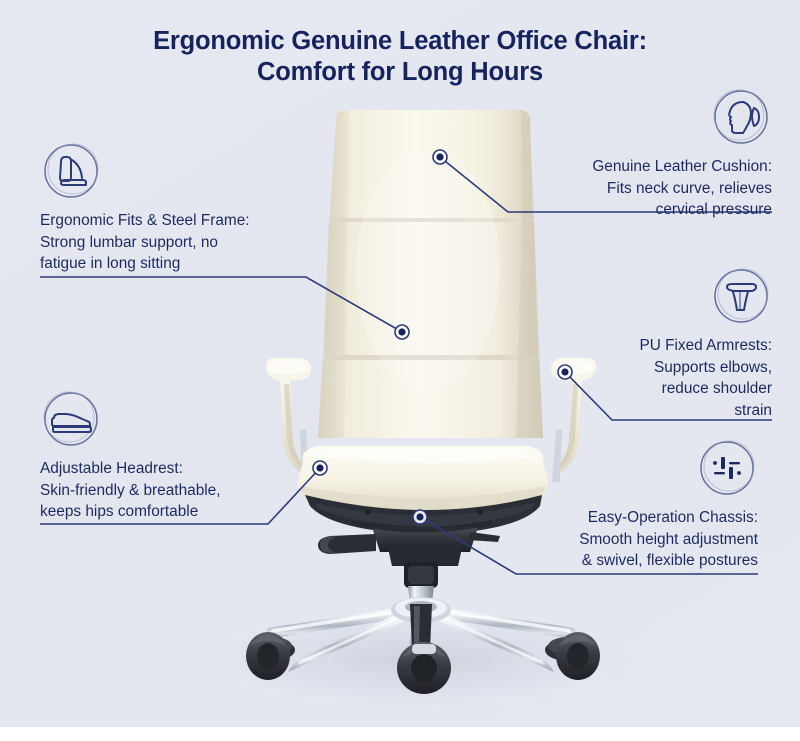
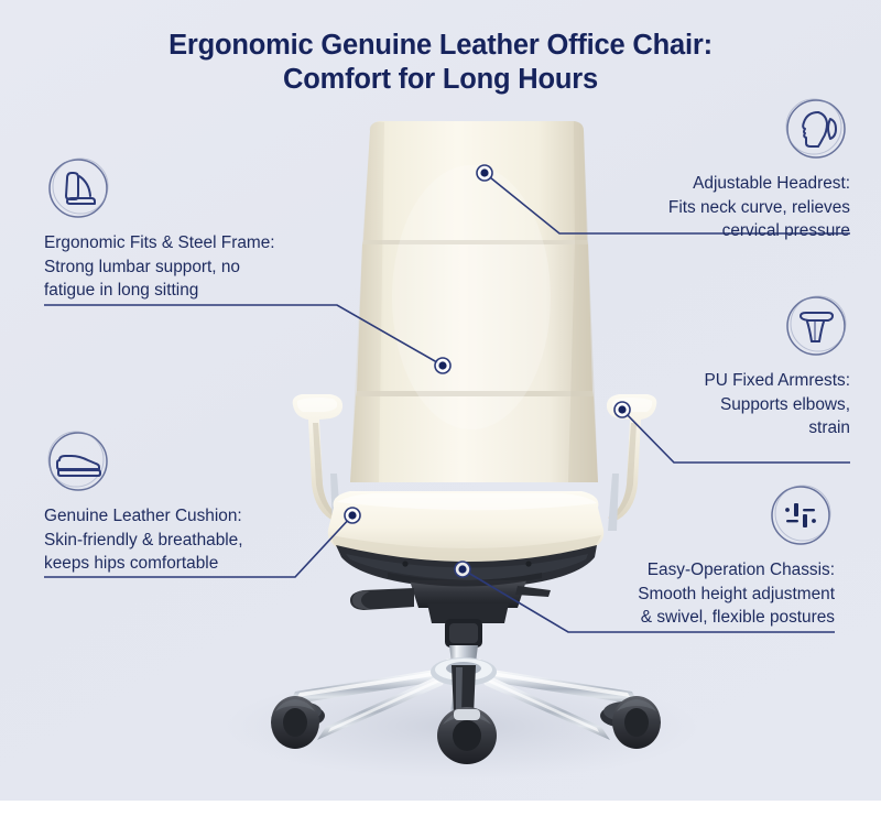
  Ergonomic Genuine Leather Office Chair:
  Comfort for Long Hours
  Ergonomic Fits & Steel Frame:
  Strong lumbar support, no
  fatigue in long sitting
- Genuine Leather Cushion:
+ Adjustable Headrest:
  Fits neck curve, relieves
  cervical pressure
  PU Fixed Armrests:
  Supports elbows,
- reduce shoulder
  strain
- Adjustable Headrest:
+ Genuine Leather Cushion:
  Skin-friendly & breathable,
  keeps hips comfortable
  Easy-Operation Chassis:
  Smooth height adjustment
  & swivel, flexible postures
